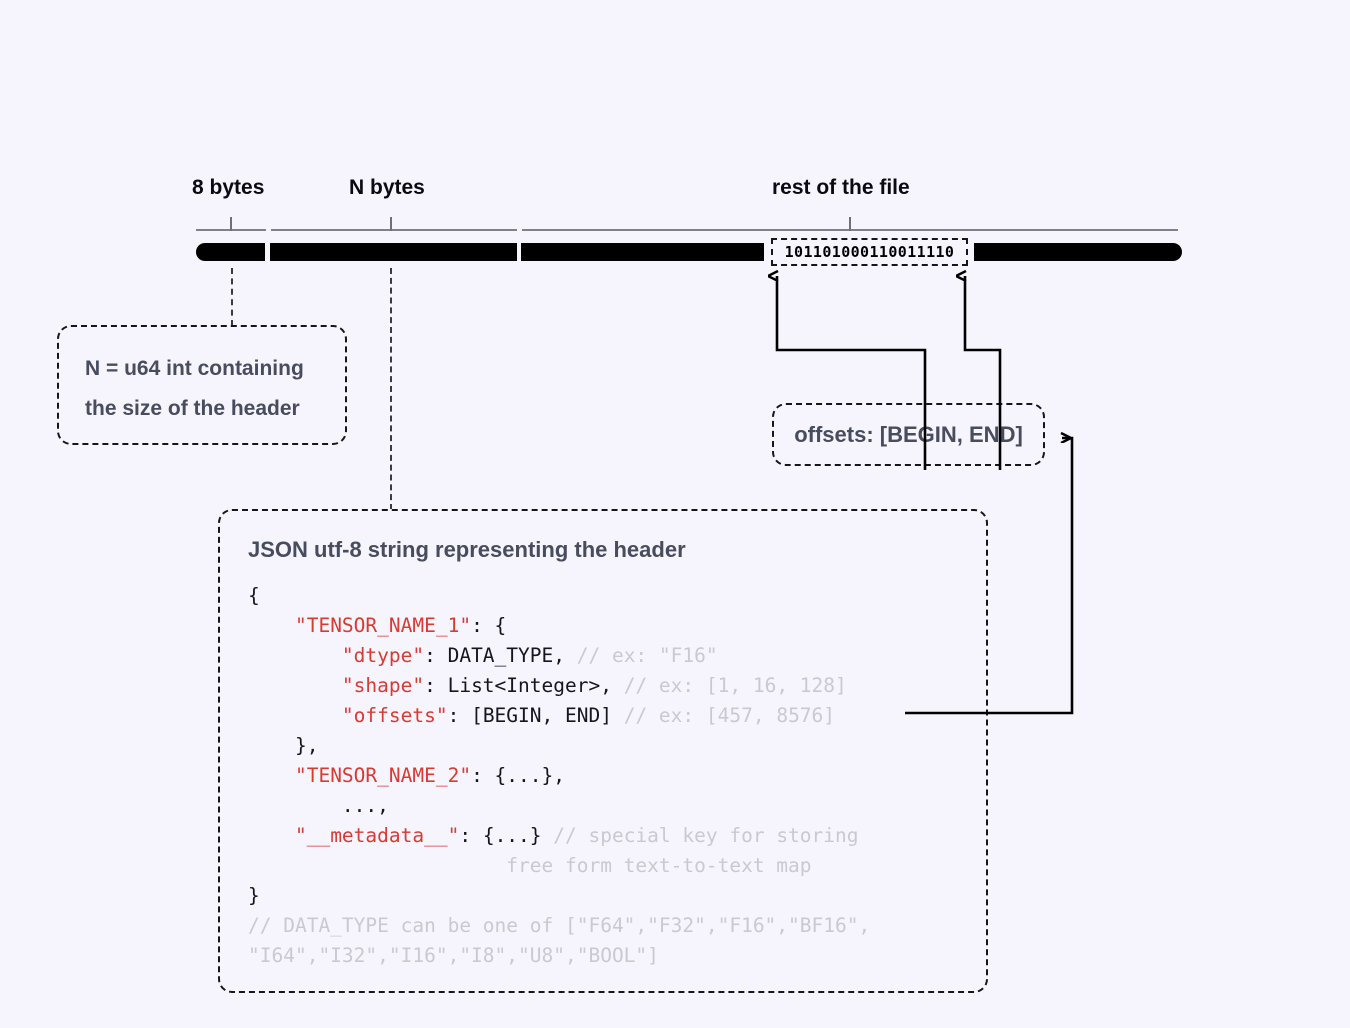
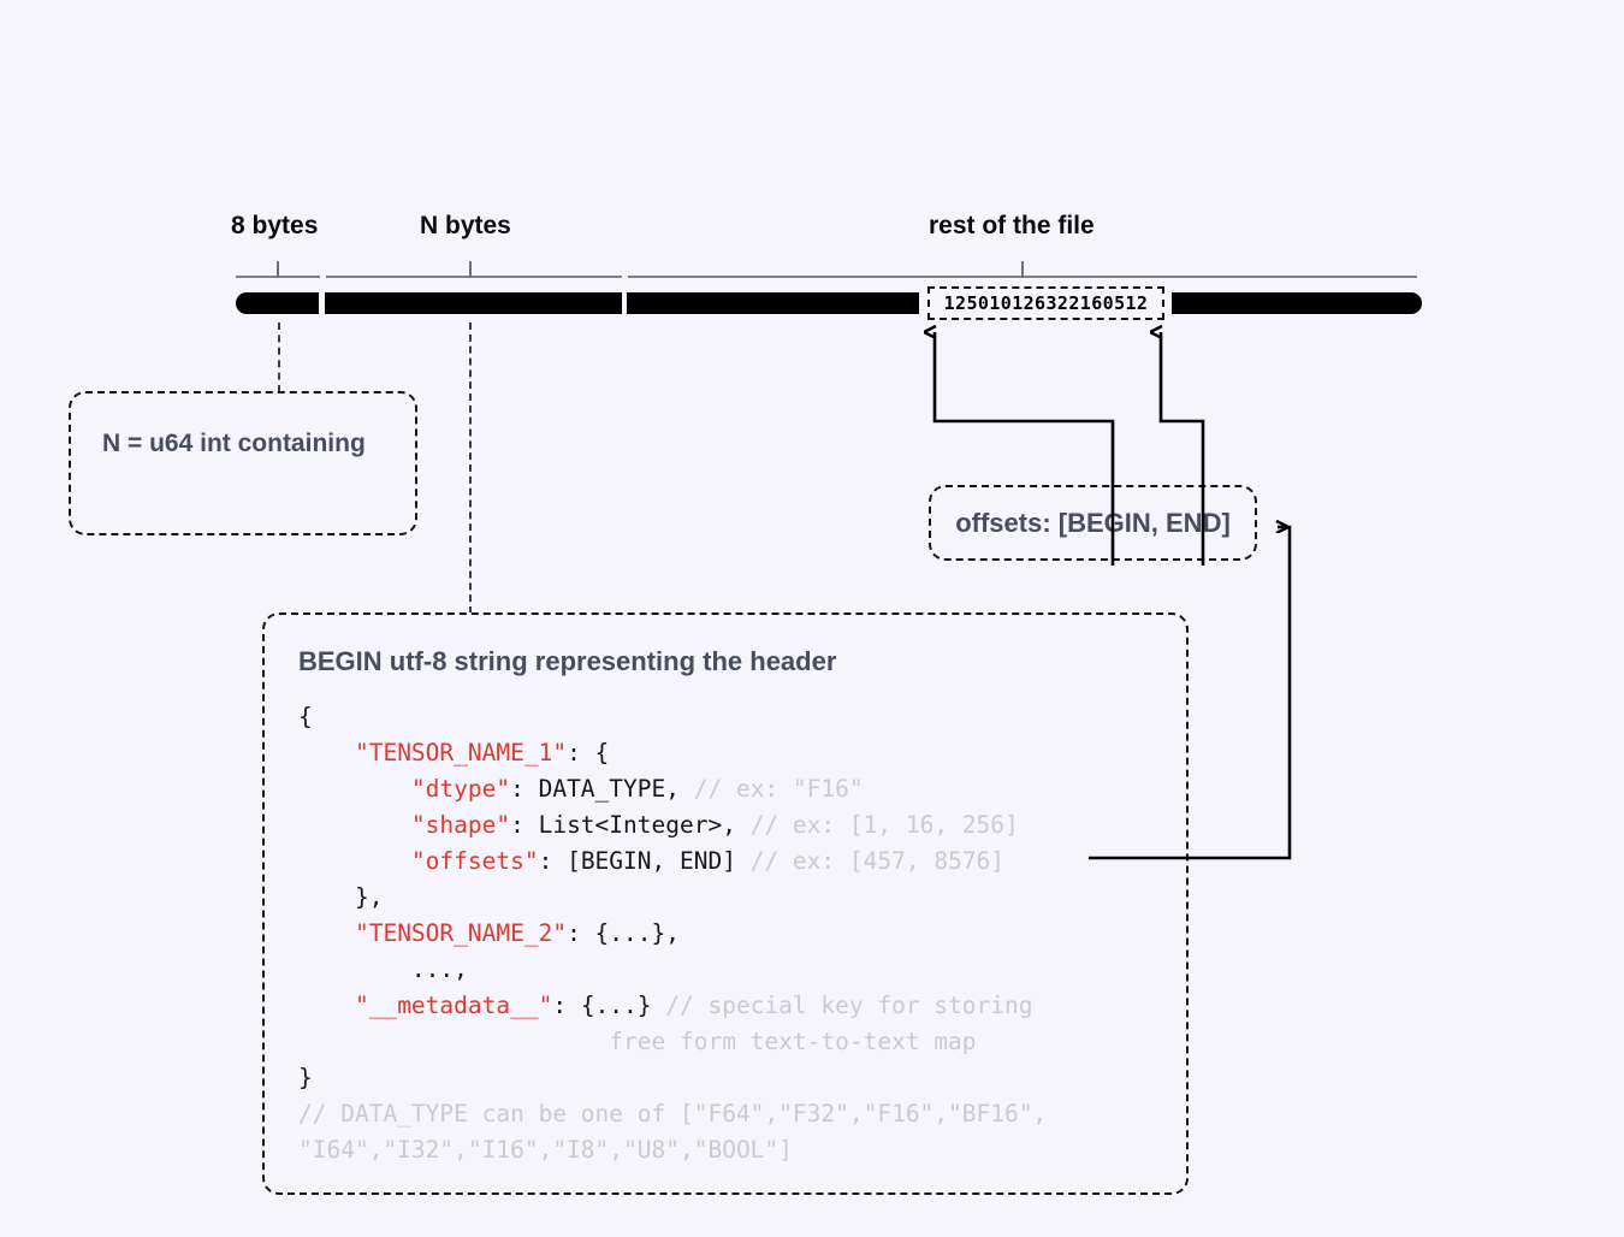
  8 bytes
  N bytes
  rest of the file
- 101101000110011110
+ 125010126322160512
  N = u64 int containing
- the size of the header
  offsets: [BEIN, END]
- JSON utf-8 string representing the header
+ BEGIN utf-8 string representing the header
- { "TENSOR_NAME_1": { "dtype": DATA_TYPE, // ex: "F16" "shape": List<Integer>, // ex: [1, 16, 128] "offsets": [BEGIN, END] // ex: [457, 8576] }, "TENSOR_NAME_2": {...}, ..., "__metadata__": {...} // special key for storing free form text-to-text map } // DATA_TYPE can be one of ["F64","F32","F16","BF16", "I64","I32","I16","I8","U8","BOOL"]
+ { "TENSOR_NAME_1": { "dtype": DATA_TYPE, // ex: "F16" "shape": List<Integer>, // ex: [1, 16, 256] "offsets": [BEGIN, END] // ex: [457, 8576] }, "TENSOR_NAME_2": {...}, ..., "__metadata__": {...} // special key for storing free form text-to-text map } // DATA_TYPE can be one of ["F64","F32","F16","BF16", "I64","I32","I16","I8","U8","BOOL"]
